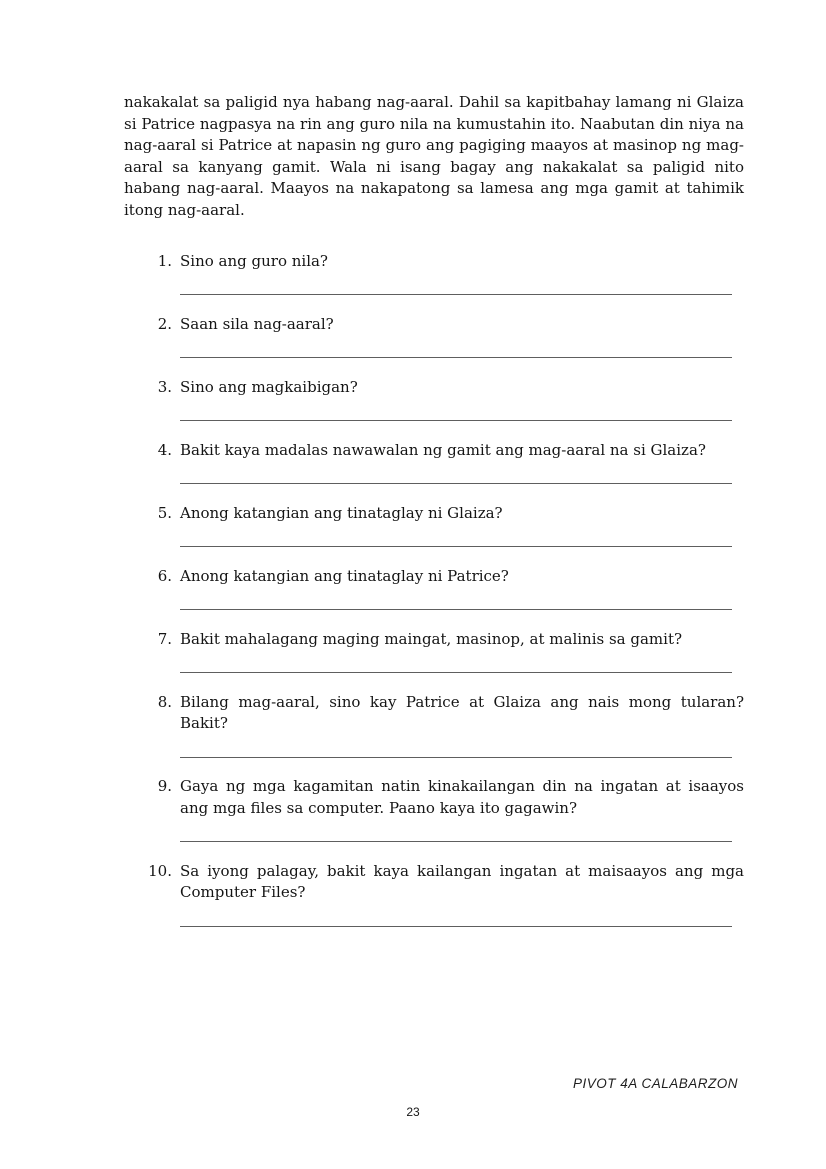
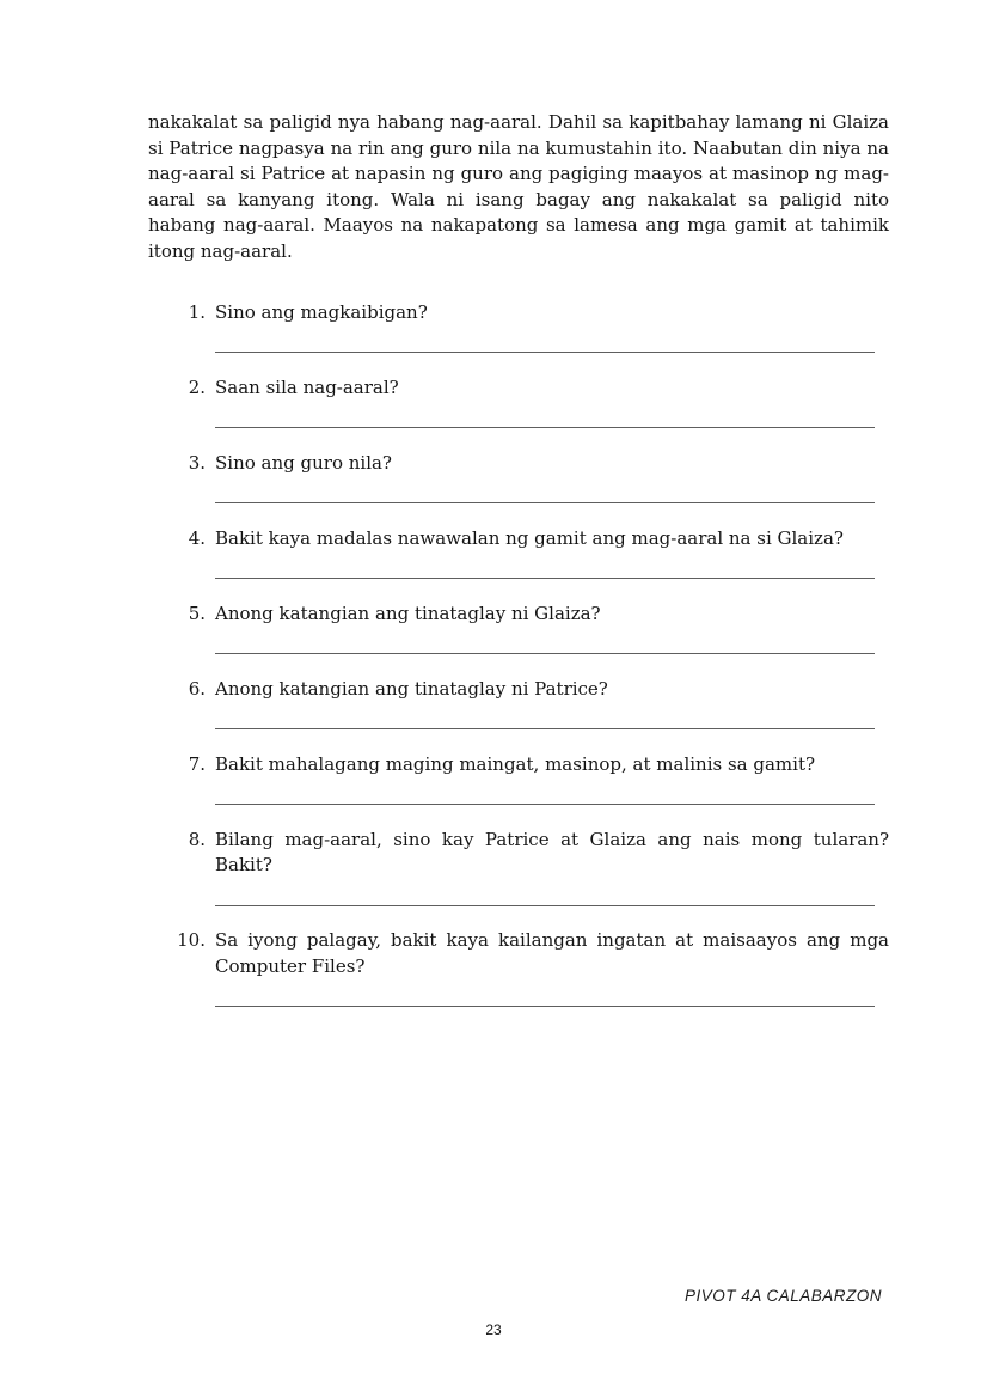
- nakakalat sa paligid nya habang nag-aaral. Dahil sa kapitbahay lamang ni Glaiza si Patrice nagpasya na rin ang guro nila na kumustahin ito. Naabutan din niya na nag-aaral si Patrice at napasin ng guro ang pagiging maayos at masinop ng mag-aaral sa kanyang gamit. Wala ni isang bagay ang nakakalat sa paligid nito habang nag-aaral. Maayos na nakapatong sa lamesa ang mga gamit at tahimik itong nag-aaral.
+ nakakalat sa paligid nya habang nag-aaral. Dahil sa kapitbahay lamang ni Glaiza si Patrice nagpasya na rin ang guro nila na kumustahin ito. Naabutan din niya na nag-aaral si Patrice at napasin ng guro ang pagiging maayos at masinop ng mag-aaral sa kanyang itong. Wala ni isang bagay ang nakakalat sa paligid nito habang nag-aaral. Maayos na nakapatong sa lamesa ang mga gamit at tahimik itong nag-aaral.
  1.
- Sino ang guro nila?
+ Sino ang magkaibigan?
  2.
  Saan sila nag-aaral?
  3.
- Sino ang magkaibigan?
+ Sino ang guro nila?
  4.
  Bakit kaya madalas nawawalan ng gamit ang mag-aaral na si Glaiza?
  5.
  Anong katangian ang tinataglay ni Glaiza?
  6.
  Anong katangian ang tinataglay ni Patrice?
  7.
  Bakit mahalagang maging maingat, masinop, at malinis sa gamit?
  8.
  Bilang mag-aaral, sino kay Patrice at Glaiza ang nais mong tularan? Bakit?
- 9.
- Gaya ng mga kagamitan natin kinakailangan din na ingatan at isaayos ang mga files sa computer. Paano kaya ito gagawin?
  10.
  Sa iyong palagay, bakit kaya kailangan ingatan at maisaayos ang mga Computer Files?
  PIVOT 4A CALABARZON
  23
